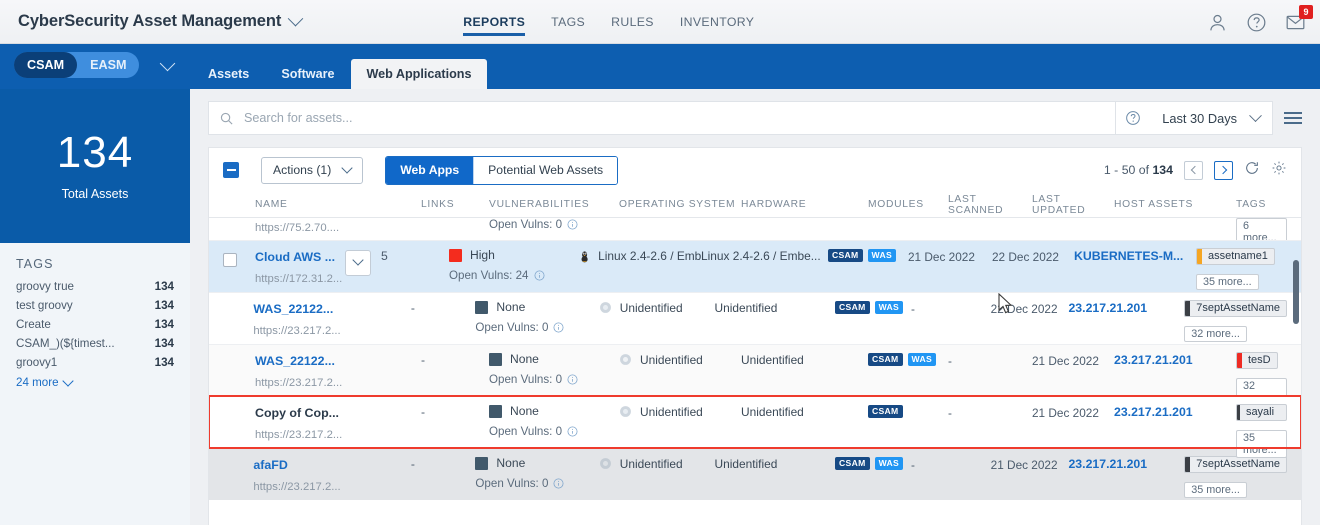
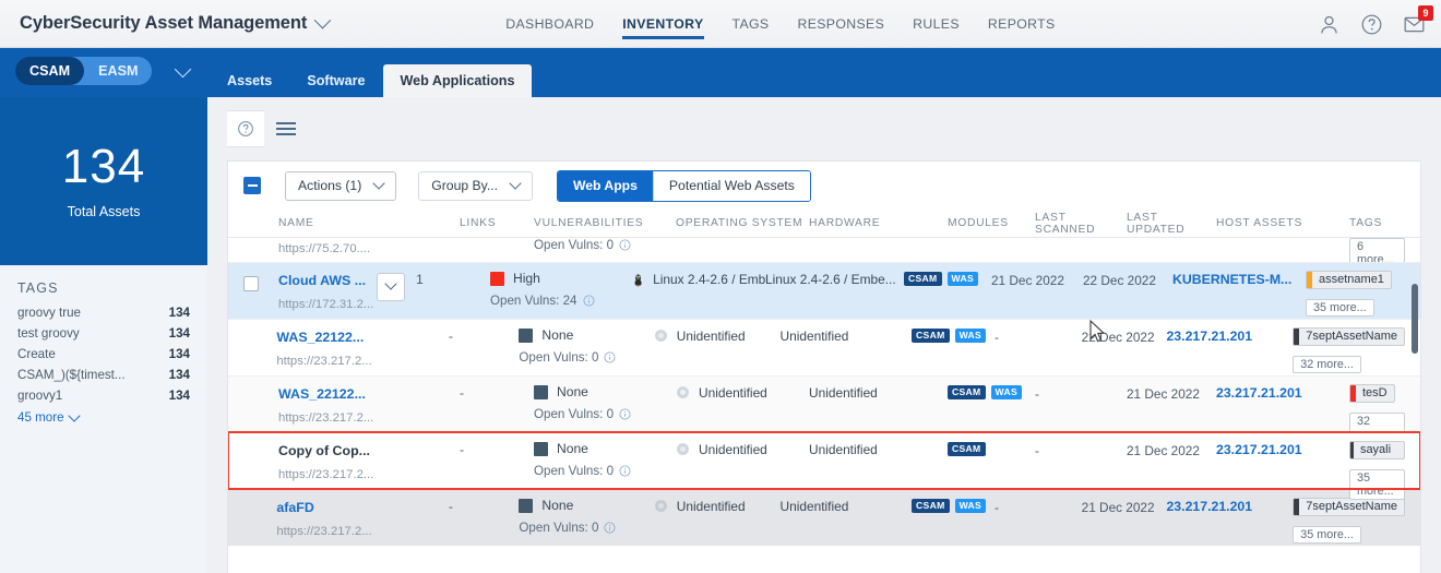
  CyberSecurity Asset Management
+ DASHBOARD
- REPORTS
+ INVENTORY
  TAGS
+ RESPONSES
  RULES
- INVENTORY
+ REPORTS
  9
  CSAM
  EASM
  Assets
  Software
  Web Applications
  134
  Total Assets
  TAGS
  groovy true
  134
  test groovy
  134
  Create
  134
  CSAM_)(${timest...
  134
  groovy1
  134
- 24 more
+ 45 more
- Search for assets...
- Last 30 Days
  Actions (1)
+ Group By...
  Web Apps
  Potential Web Assets
- 1 - 50 of 134
  NAME
  LINKS
  VULNERABILITIES
  OPERATING SYSTEM
  HARDWARE
  MODULES
  LAST SCANNED
  LAST UPDATED
  HOST ASSETS
  TAGS
  https://75.2.70....
  Open Vulns: 0
  6 more...
  Cloud AWS ...
  https://172.31.2...
- 5
+ 1
  High
  Open Vulns: 24
  Linux 2.4-2.6 / Emb
  Linux 2.4-2.6 / Embe...
  CSAM
  WAS
  21 Dec 2022
  22 Dec 2022
  KUBERNETES-M...
  assetname1
  35 more...
  WAS_22122...
  https://23.217.2...
  -
  None
  Open Vulns: 0
  Unidentified
  Unidentified
  CSAM
  WAS
  -
  2 Dec 2022
  23.217.21.201
  7septAssetName
  32 more...
  WAS_22122...
  https://23.217.2...
  -
  None
  Open Vulns: 0
  Unidentified
  Unidentified
  CSAM
  WAS
  -
  21 Dec 2022
  23.217.21.201
  tesD
  Copy of Cop...
  https://23.217.2...
  -
  None
  Open Vulns: 0
  Unidentified
  Unidentified
  CSAM
  -
  21 Dec 2022
  23.217.21.201
  35 more...
  afaFD
  https://23.217.2...
  -
  None
  Open Vulns: 0
  Unidentified
  Unidentified
  CSAM
  WAS
  -
  21 Dec 2022
  23.217.21.201
  7septAssetName
  35 more...
